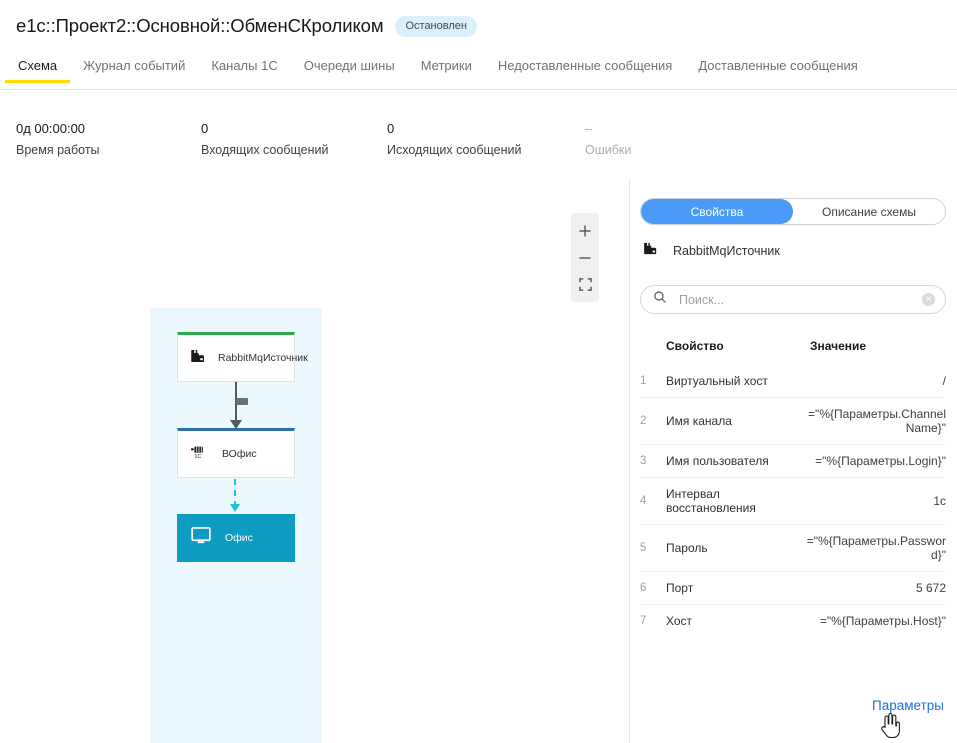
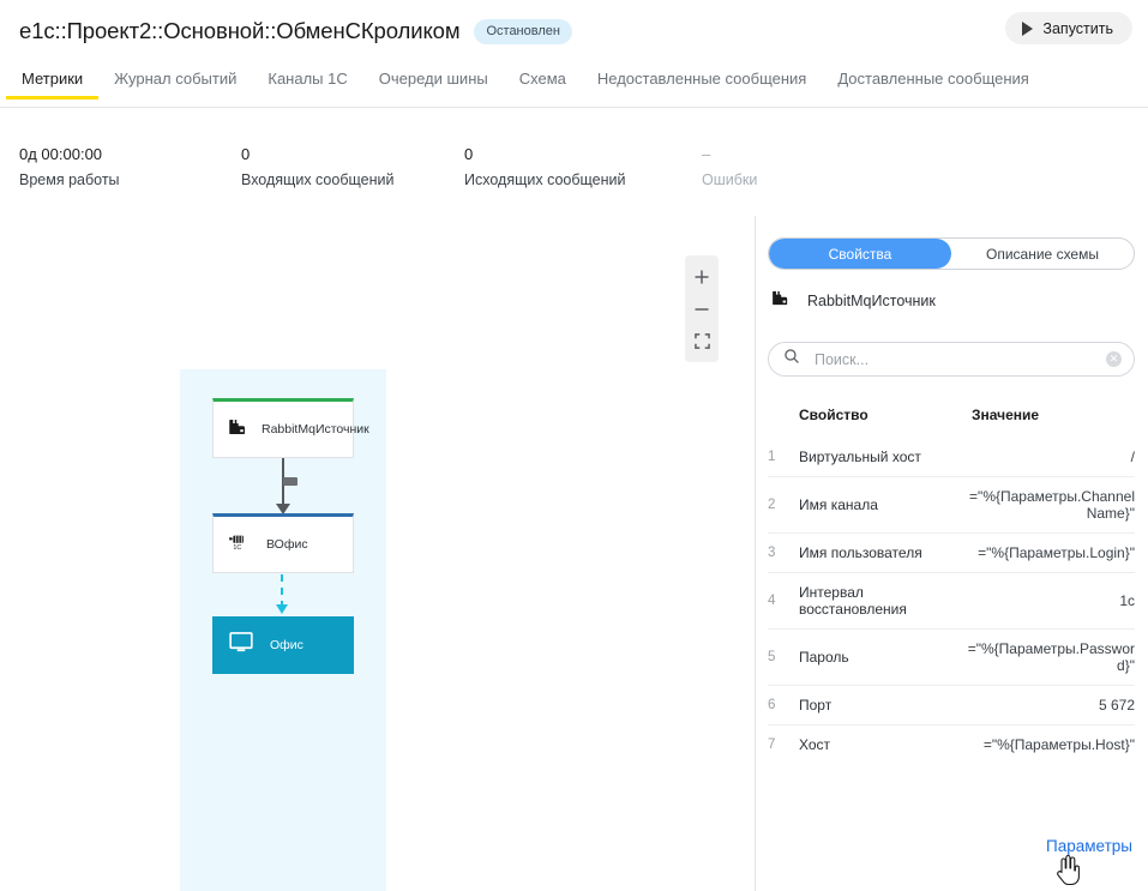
  e1c::Проект2::Основной::ОбменСКроликом
  Остановлен
+ Запустить
- Схема
+ Метрики
  Журнал событий
  Каналы 1С
  Очереди шины
- Метрики
+ Схема
  Недоставленные сообщения
  Доставленные сообщения
  0д 00:00:00
  Время работы
  0
  Входящих сообщений
  0
  Исходящих сообщений
  –
  Ошибки
  RabbitMqИсточник
  ВОфис
  Офис
  Свойства
  Описание схемы
  RabbitMqИсточник
  Поиск...
  ✕
  	Свойство	Значение
  1	Виртуальный хост	/
  2	Имя канала	="%{Параметры.ChannelName}"
  3	Имя пользователя	="%{Параметры.Login}"
  4	Интервал восстановления	1с
  5	Пароль	="%{Параметры.Password}"
  6	Порт	5 672
  7	Хост	="%{Параметры.Host}"
  Параметры
